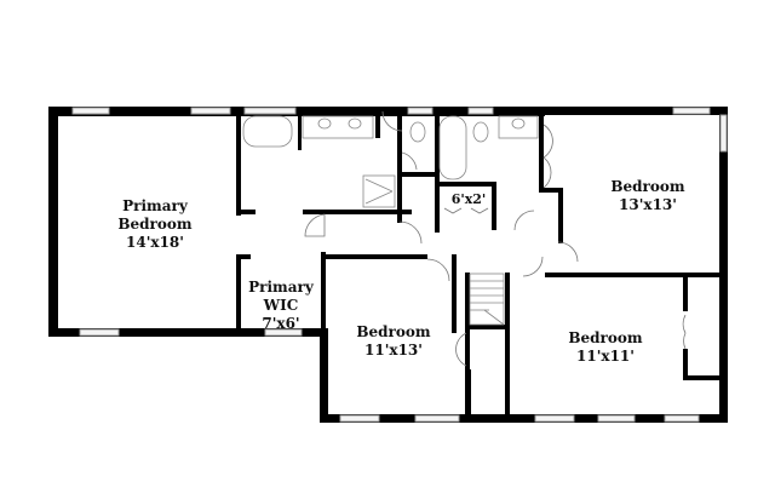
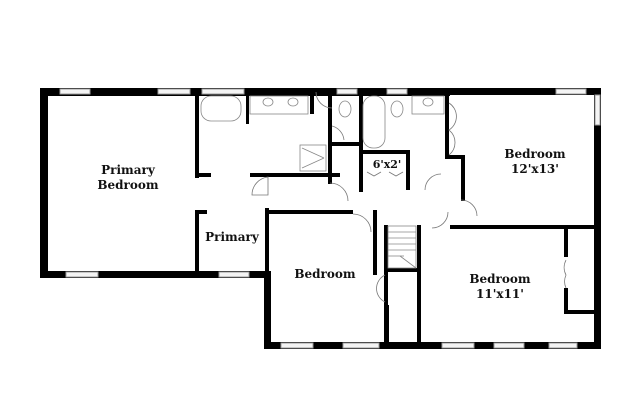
  Primary
  Bedroom
- 14'x18'
  Primary
- WIC
- 7'x6'
  6'x2'
  Bedroom
- 13'x13'
+ 12'x13'
  Bedroom
- 11'x13'
  Bedroom
  11'x11'
